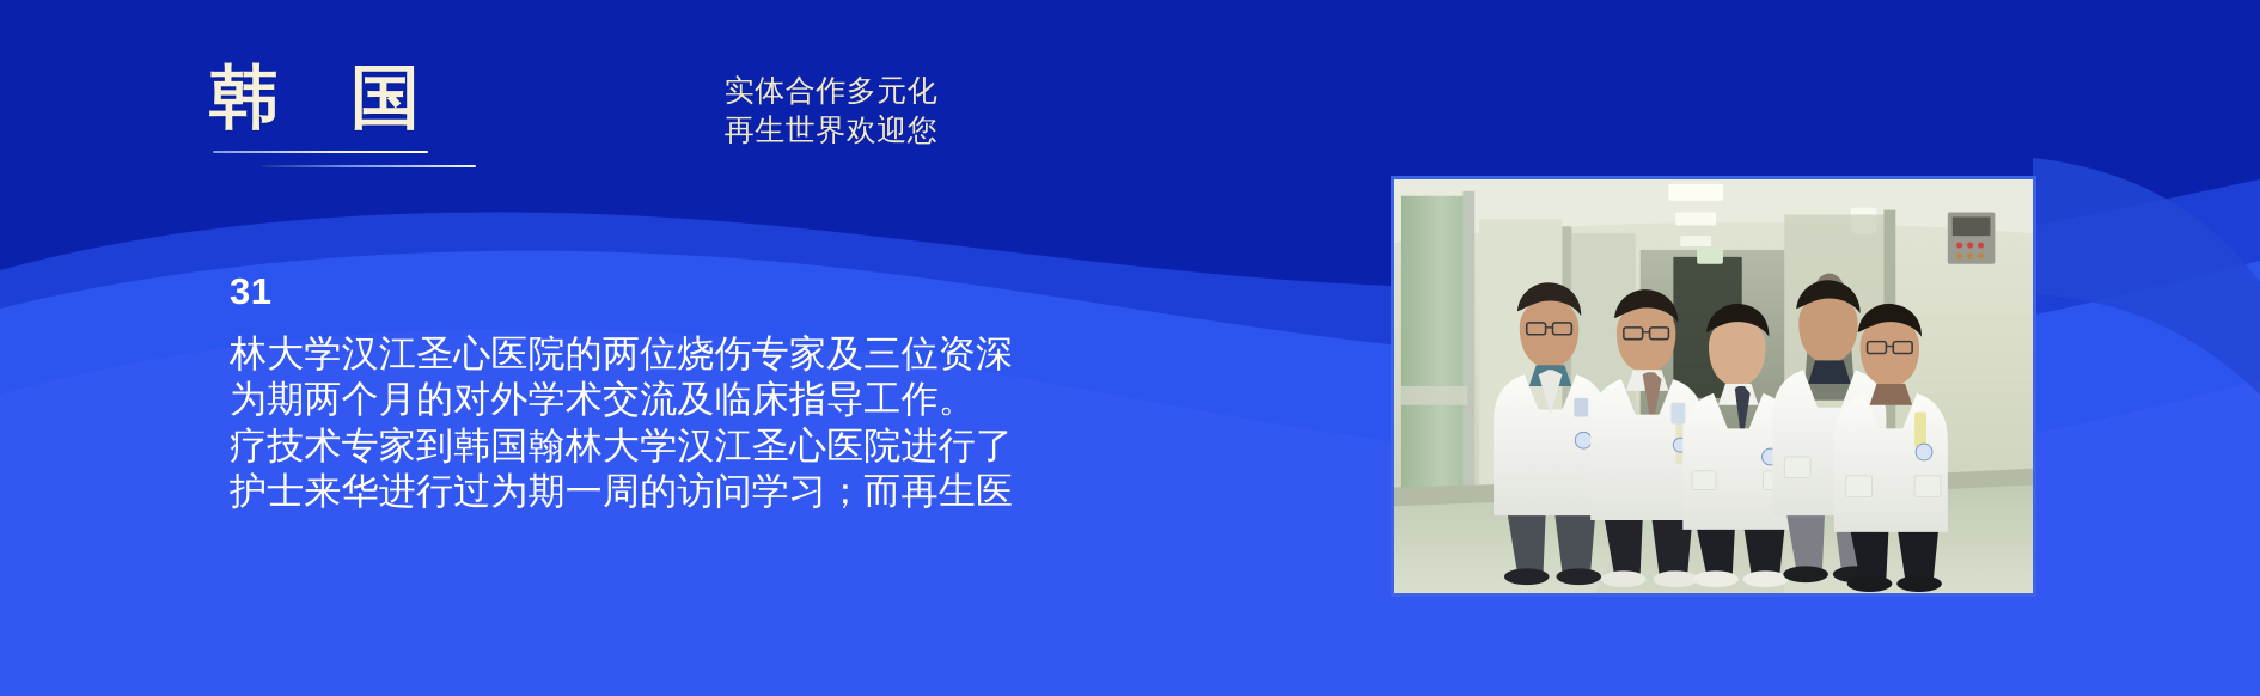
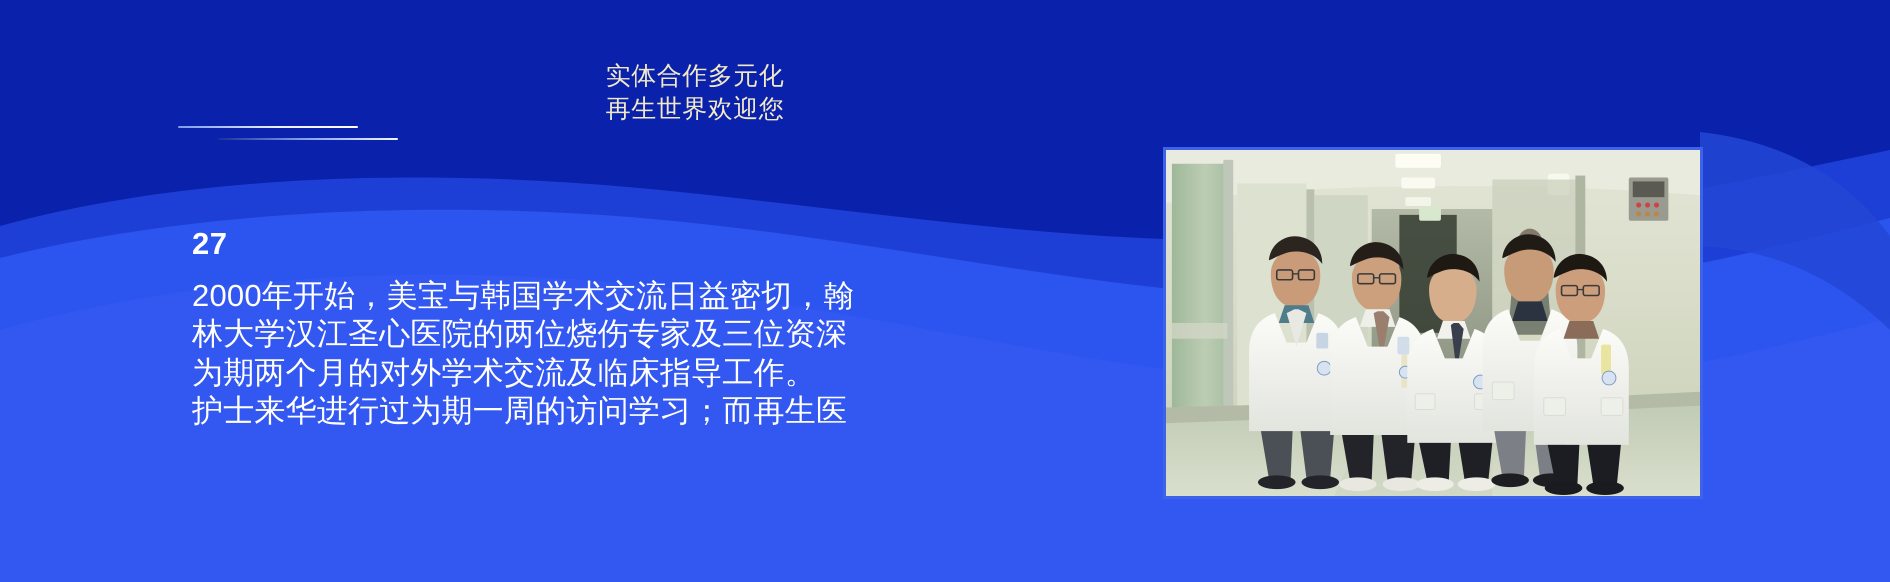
- 韩 国
  实体合作多元化
  再生世界欢迎您
- 31
+ 27
+ 2000年开始，美宝与韩国学术交流日益密切，翰
  林大学汉江圣心医院的两位烧伤专家及三位资深
  为期两个月的对外学术交流及临床指导工作。
- 疗技术专家到韩国翰林大学汉江圣心医院进行了
  护士来华进行过为期一周的访问学习；而再生医
